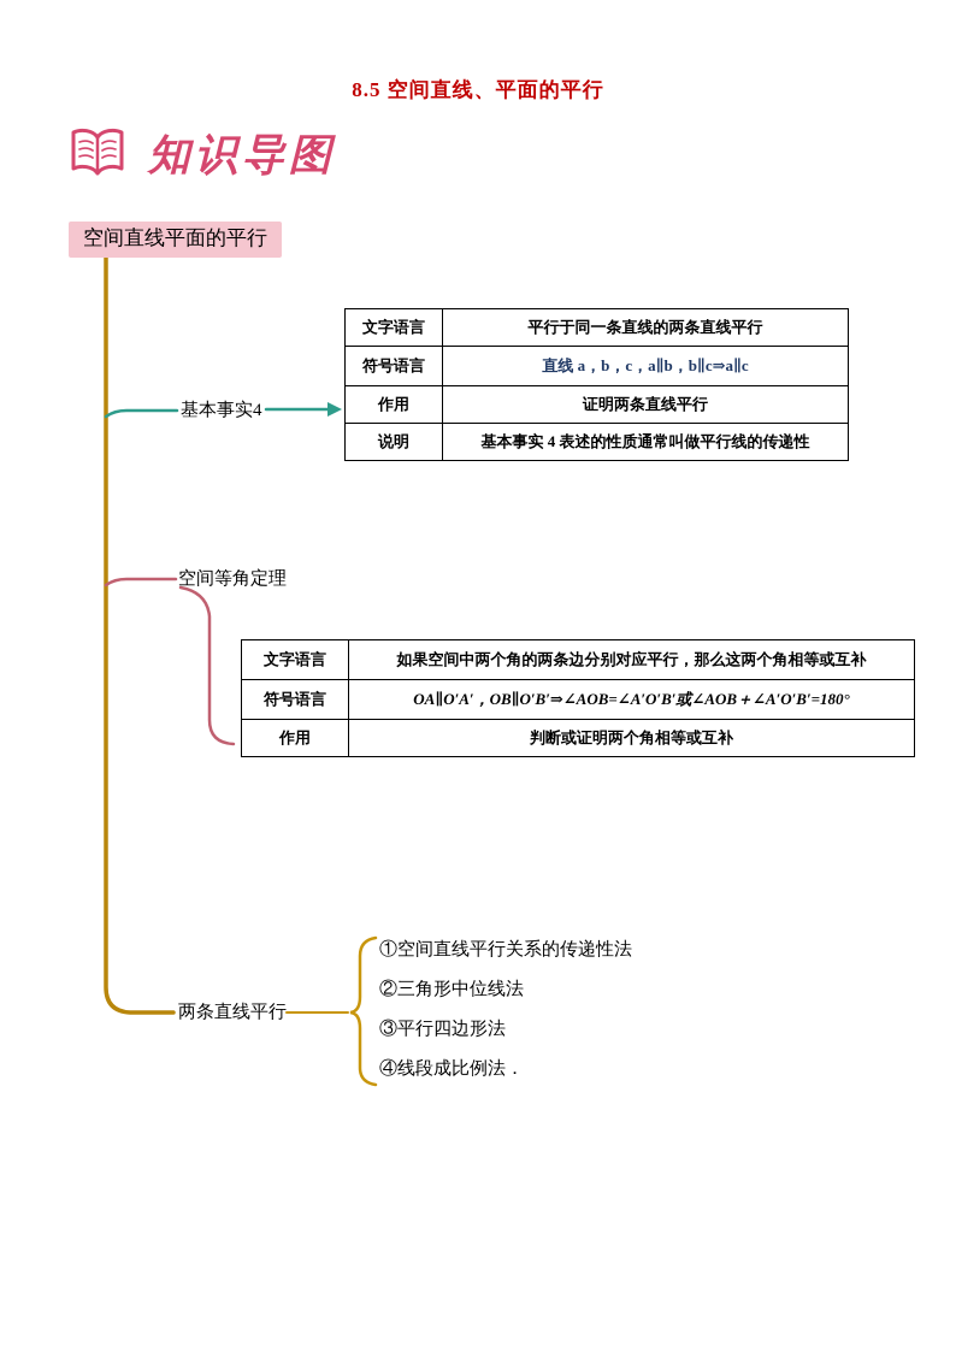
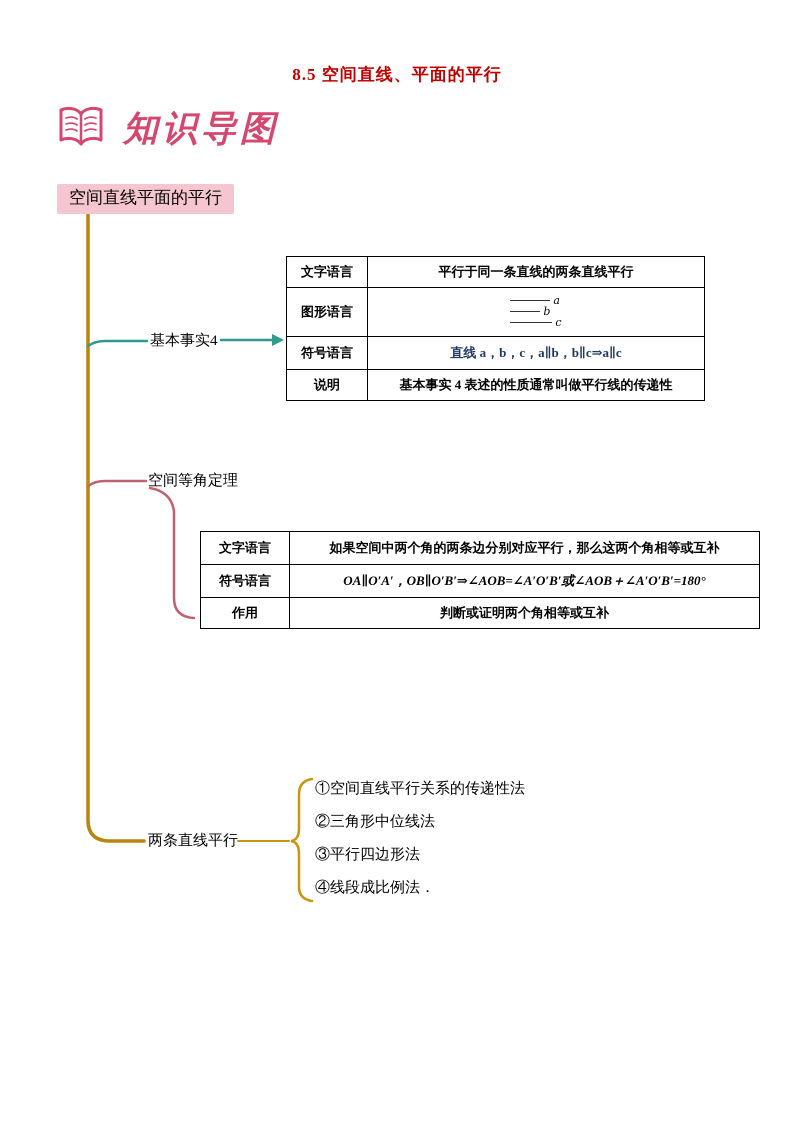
  8.5 空间直线、平面的平行
  知识导图
  空间直线平面的平行
  基本事实4
  空间等角定理
  两条直线平行
  文字语言	平行于同一条直线的两条直线平行
+ 图形语言	a b c
  符号语言	直线 a，b，c，a∥b，b∥c⇒a∥c
- 作用	证明两条直线平行
  说明	基本事实 4 表述的性质通常叫做平行线的传递性
  文字语言	如果空间中两个角的两条边分别对应平行，那么这两个角相等或互补
  符号语言	OA∥O′A′，OB∥O′B′⇒∠AOB=∠A′O′B′或∠AOB＋∠A′O′B′=180°
  作用	判断或证明两个角相等或互补
  ①空间直线平行关系的传递性法
  ②三角形中位线法
  ③平行四边形法
  ④线段成比例法．
